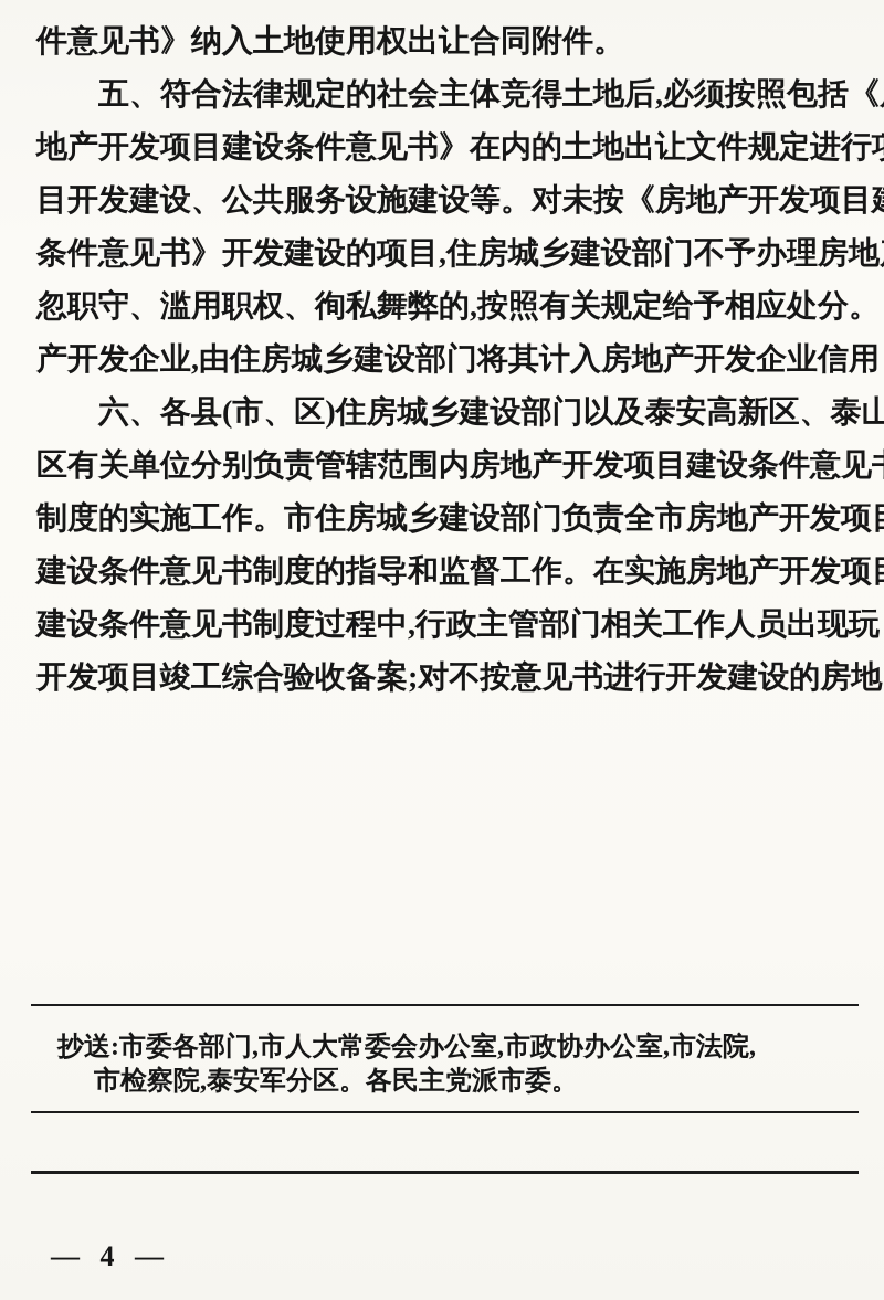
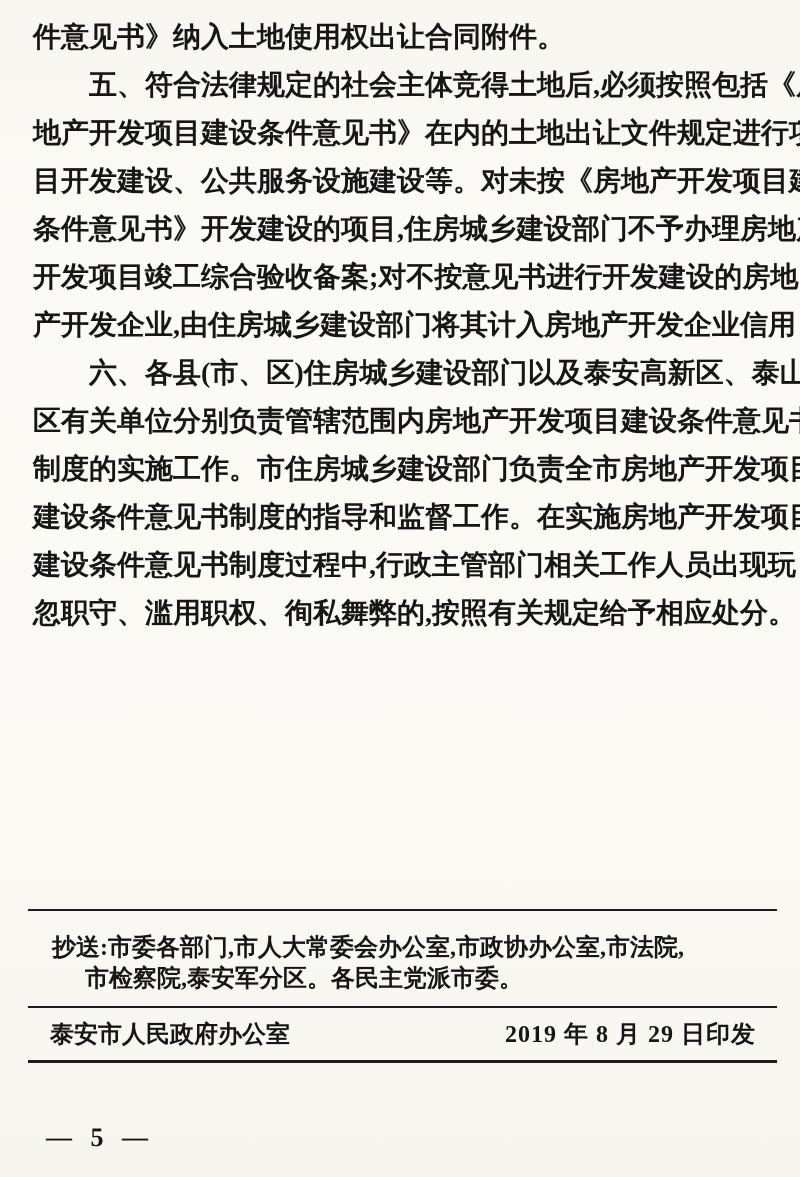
  件意见书》纳入土地使用权出让合同附件。
  五、符合法律规定的社会主体竞得土地后,必须按照包括《
  地产开发项目建设条件意见书》在内的土地出让文件规定进行
  目开发建设、公共服务设施建设等。对未按《房地产开发项目
  条件意见书》开发建设的项目,住房城乡建设部门不予办理房地
- 忽职守、滥用职权、徇私舞弊的,按照有关规定给予相应处分。
+ 开发项目竣工综合验收备案;对不按意见书进行开发建设的房地
  产开发企业,由住房城乡建设部门将其计入房地产开发企业信用
  六、各县(市、区)住房城乡建设部门以及泰安高新区、泰山
  区有关单位分别负责管辖范围内房地产开发项目建设条件意见
  制度的实施工作。市住房城乡建设部门负责全市房地产开发项
  建设条件意见书制度的指导和监督工作。在实施房地产开发项
  建设条件意见书制度过程中,行政主管部门相关工作人员出现玩
- 开发项目竣工综合验收备案;对不按意见书进行开发建设的房地
+ 忽职守、滥用职权、徇私舞弊的,按照有关规定给予相应处分。
  抄送:市委各部门,市人大常委会办公室,市政协办公室,市法院,
  市检察院,泰安军分区。各民主党派市委。
+ 泰安市人民政府办公室
+ 2019 年 8 月 29 日印发
- — 4 —
+ — 5 —
